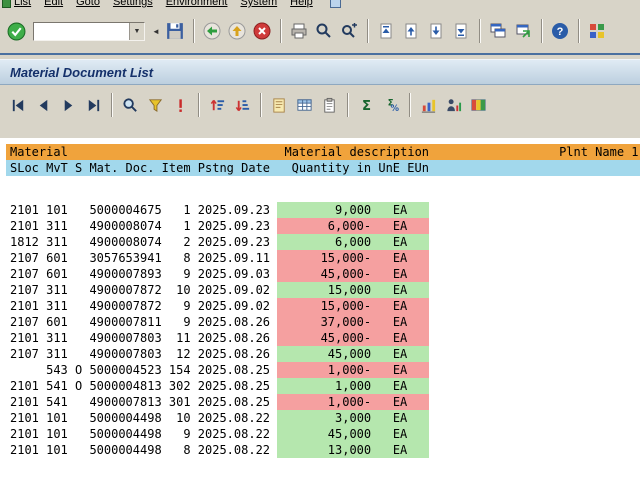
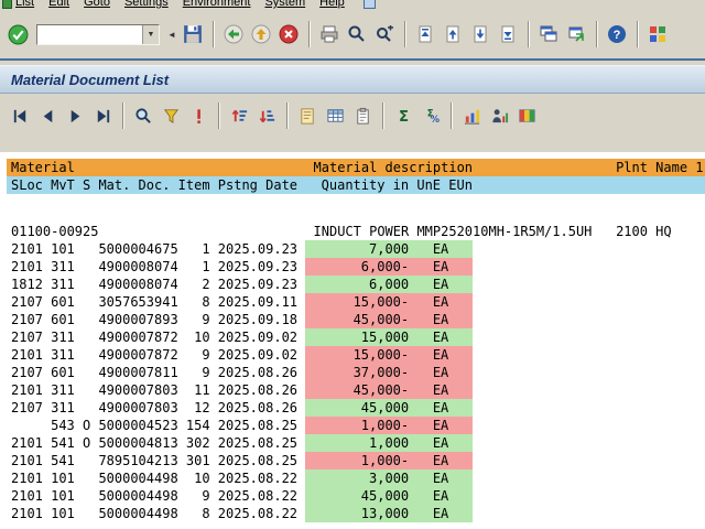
  List
  Edit
  Goto
  Settings
  Environment
  System
  Help
  ◄
  ?
  Material Document List
  Σ
  Σ
  %
  Material
  Material description
  Plnt Name 1
  SLoc
  MvT
  S
  Mat. Doc.
  Item
  Pstng Date
  Quantity in UnE
  EUn
+ 01100-00925
+ INDUCT POWER MMP252010MH-1R5M/1.5UH
+ 2100
+ HQ
  2101
  101
  5000004675
  1
  2025.09.23
- 9,000
+ 7,000
  EA
  2101
  311
  4900008074
  1
  2025.09.23
  6,000-
  EA
  1812
  311
  4900008074
  2
  2025.09.23
  6,000
  EA
  2107
  601
  3057653941
  8
  2025.09.11
  15,000-
  EA
  2107
  601
  4900007893
  9
- 2025.09.03
+ 2025.09.18
  45,000-
  EA
  2107
  311
  4900007872
  10
  2025.09.02
  15,000
  EA
  2101
  311
  4900007872
  9
  2025.09.02
  15,000-
  EA
  2107
  601
  4900007811
  9
  2025.08.26
  37,000-
  EA
  2101
  311
  4900007803
  11
  2025.08.26
  45,000-
  EA
  2107
  311
  4900007803
  12
  2025.08.26
  45,000
  EA
  543
  O
  5000004523
  154
  2025.08.25
  1,000-
  EA
  2101
  541
  O
  5000004813
  302
  2025.08.25
  1,000
  EA
  2101
  541
- 4900007813
+ 7895104213
  301
  2025.08.25
  1,000-
  EA
  2101
  101
  5000004498
  10
  2025.08.22
  3,000
  EA
  2101
  101
  5000004498
  9
  2025.08.22
  45,000
  EA
  2101
  101
  5000004498
  8
  2025.08.22
  13,000
  EA
